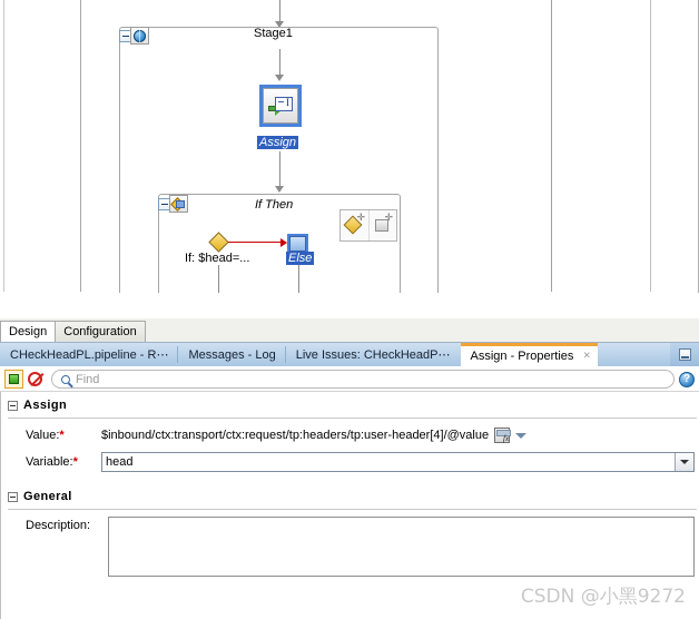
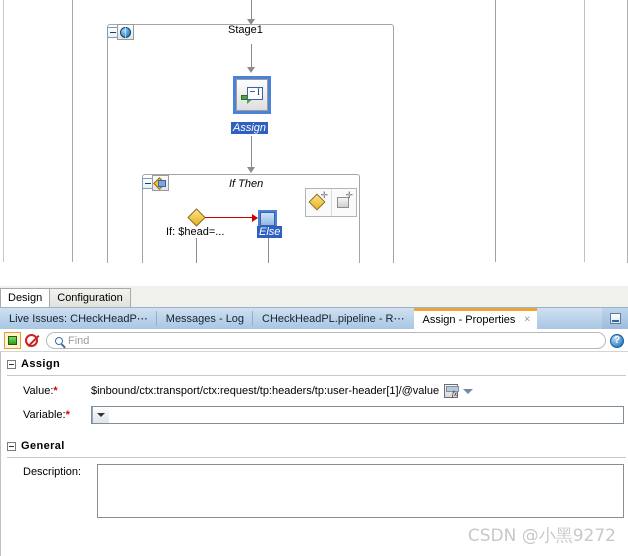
  Stage1
  Assign
  If Then
  ✛
  ✛
  If: $head=...
  Else
  Design
  Configuration
- CHeckHeadPL.pipeline - R⋯
+ Live Issues: CHeckHeadP⋯
  Messages - Log
- Live Issues: CHeckHeadP⋯
+ CHeckHeadPL.pipeline - R⋯
  Assign - Properties
  ×
  Find
  ?
  Assign
  Value:*
- $inbound/ctx:transport/ctx:request/tp:headers/tp:user-header[4]/@value
+ $inbound/ctx:transport/ctx:request/tp:headers/tp:user-header[1]/@value
  Variable:*
- head
  General
  Description:
  CSDN @小黑9272
